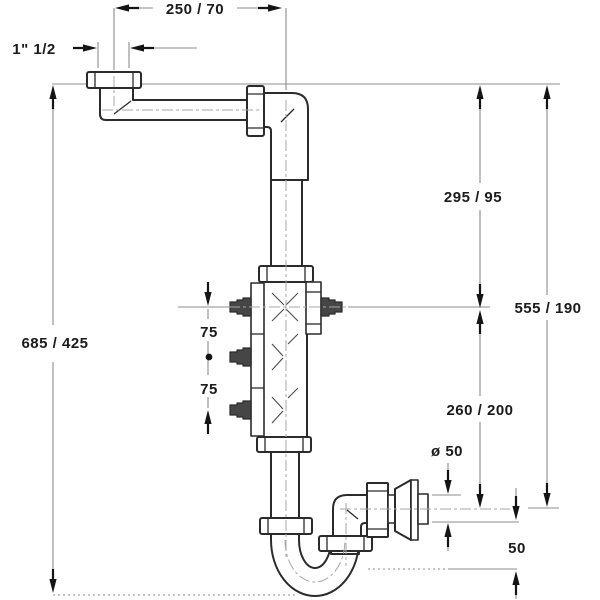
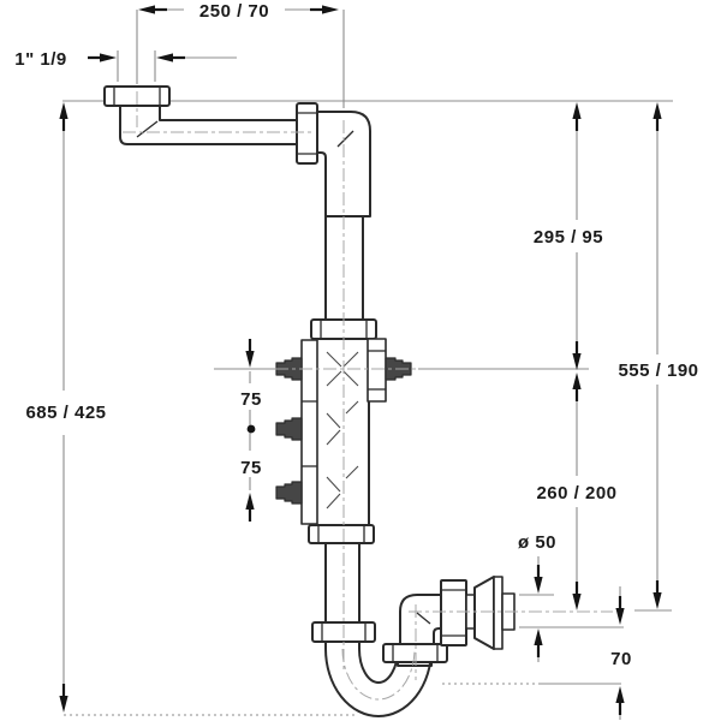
  250 / 70
- 1" 1/2
+ 1" 1/9
  685 / 425
  295 / 95
  555 / 190
  260 / 200
  ø 50
- 50
+ 70
  75
  75
